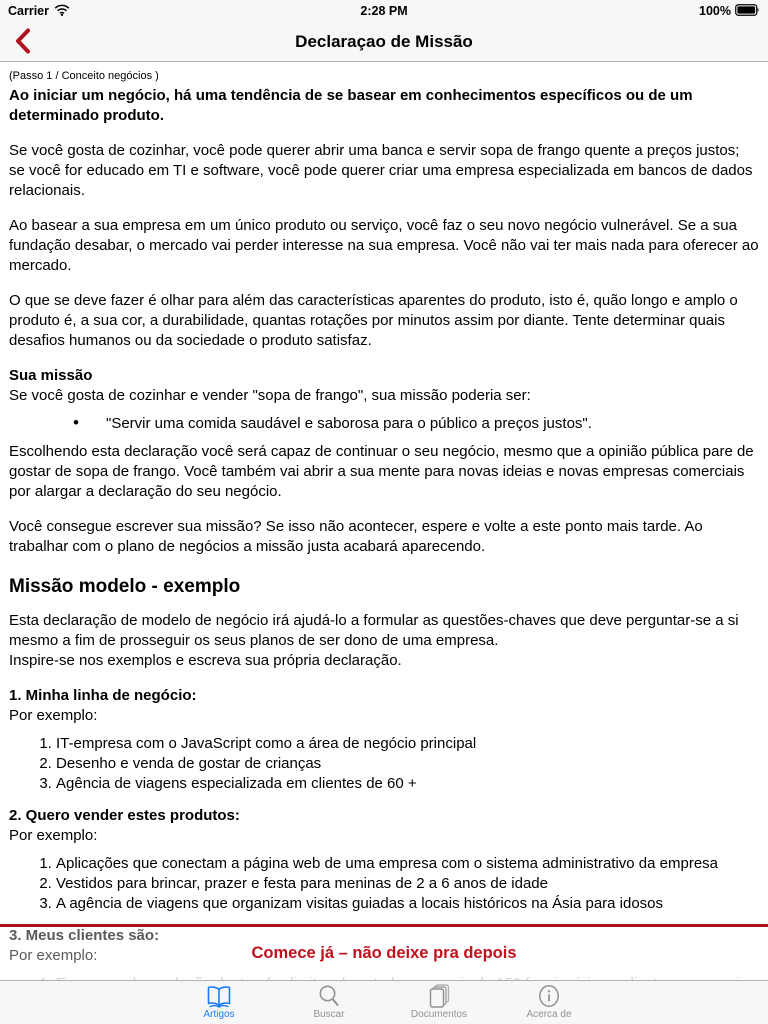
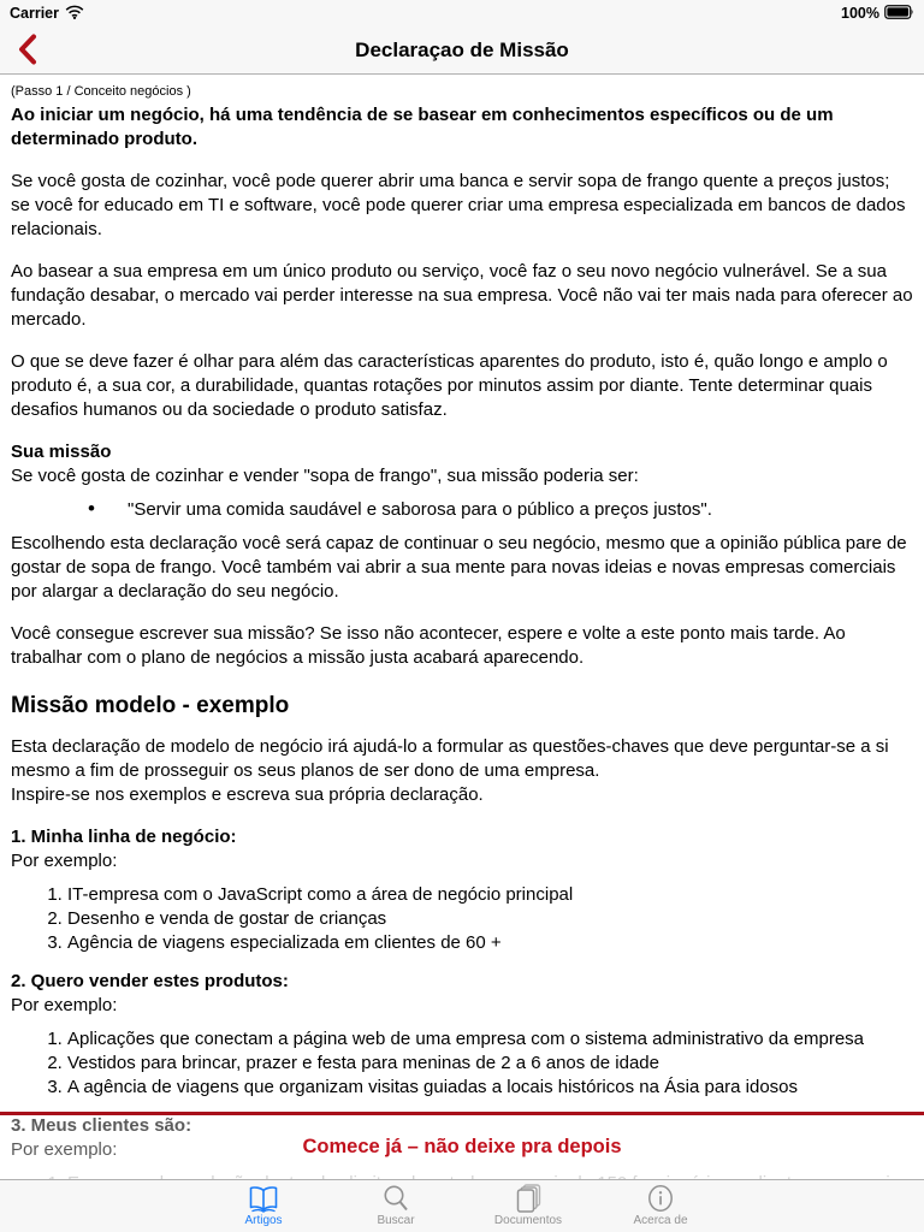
  Carrier
- 2:28 PM
  100%
  Declaraçao de Missão
  (Passo 1 / Conceito negócios )
  Ao iniciar um negócio, há uma tendência de se basear em conhecimentos específicos ou de um determinado produto.
  Se você gosta de cozinhar, você pode querer abrir uma banca e servir sopa de frango quente a preços justos; se você for educado em TI e software, você pode querer criar uma empresa especializada em bancos de dados relacionais.
  Ao basear a sua empresa em um único produto ou serviço, você faz o seu novo negócio vulnerável. Se a sua fundação desabar, o mercado vai perder interesse na sua empresa. Você não vai ter mais nada para oferecer ao mercado.
  O que se deve fazer é olhar para além das características aparentes do produto, isto é, quão longo e amplo o produto é, a sua cor, a durabilidade, quantas rotações por minutos assim por diante. Tente determinar quais desafios humanos ou da sociedade o produto satisfaz.
  Sua missão
  Se você gosta de cozinhar e vender "sopa de frango", sua missão poderia ser:
  "Servir uma comida saudável e saborosa para o público a preços justos".
  Escolhendo esta declaração você será capaz de continuar o seu negócio, mesmo que a opinião pública pare de gostar de sopa de frango. Você também vai abrir a sua mente para novas ideias e novas empresas comerciais por alargar a declaração do seu negócio.
  Você consegue escrever sua missão? Se isso não acontecer, espere e volte a este ponto mais tarde. Ao trabalhar com o plano de negócios a missão justa acabará aparecendo.
  Missão modelo - exemplo
  Esta declaração de modelo de negócio irá ajudá-lo a formular as questões-chaves que deve perguntar-se a si mesmo a fim de prosseguir os seus planos de ser dono de uma empresa.
  Inspire-se nos exemplos e escreva sua própria declaração.
  1. Minha linha de negócio:
  Por exemplo:
  IT-empresa com o JavaScript como a área de negócio principal
  Desenho e venda de gostar de crianças
  Agência de viagens especializada em clientes de 60 +
  2. Quero vender estes produtos:
  Por exemplo:
  Aplicações que conectam a página web de uma empresa com o sistema administrativo da empresa
  Vestidos para brincar, prazer e festa para meninas de 2 a 6 anos de idade
  A agência de viagens que organizam visitas guiadas a locais históricos na Ásia para idosos
  3. Meus clientes são:
  Por exemplo:
  Comece já – não deixe pra depois
  Artigos
  Buscar
  Documentos
  Acerca de
